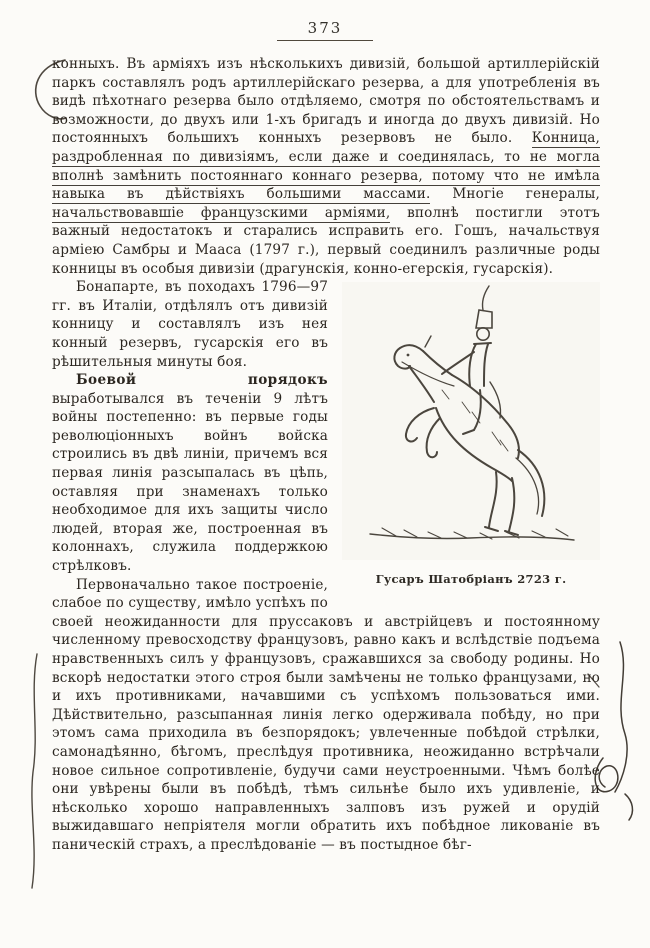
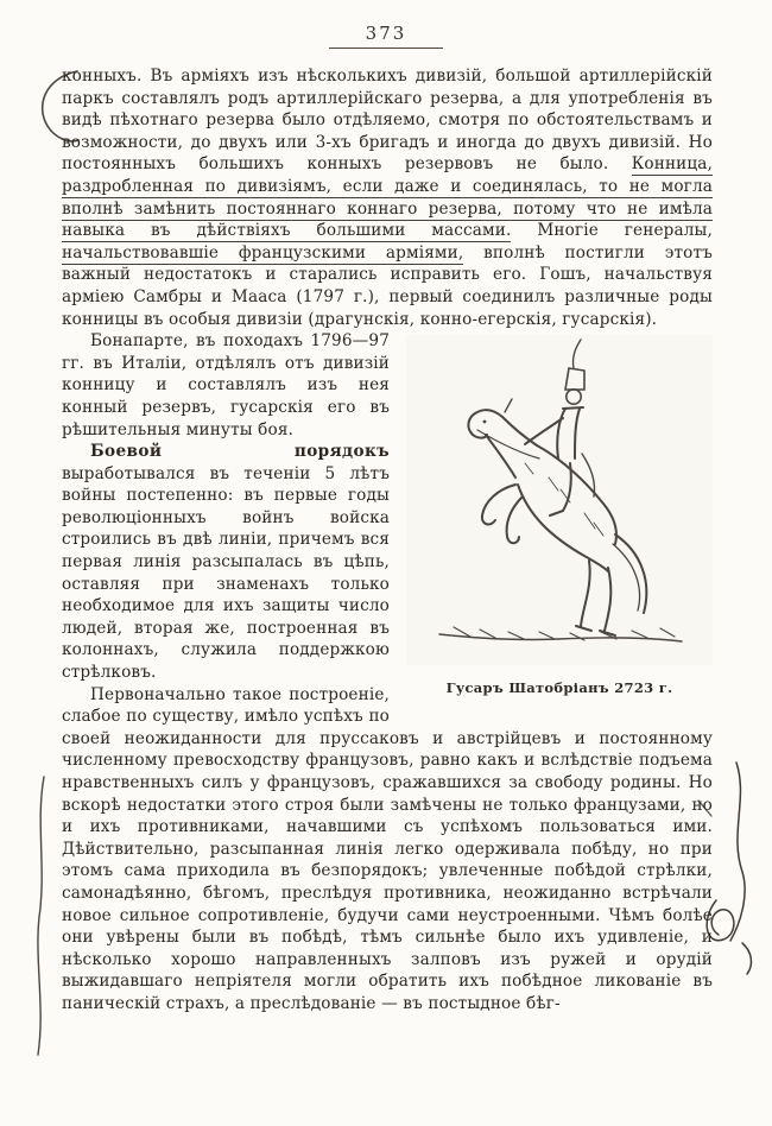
  373
- конныхъ. Въ арміяхъ изъ нѣсколькихъ дивизій, большой артиллерійскій паркъ составлялъ родъ артиллерійскаго резерва, а для употребленія въ видѣ пѣхотнаго резерва было отдѣляемо, смотря по обстоятельствамъ и возможности, до двухъ или 1-хъ бригадъ и иногда до двухъ дивизій. Но постоянныхъ большихъ конныхъ резервовъ не было. Конница, раздробленная по дивизіямъ, если даже и соединялась, то не могла вполнѣ замѣнить постояннаго коннаго резерва, потому что не имѣла навыка въ дѣйствіяхъ большими массами. Многіе генералы, начальствовавшіе французскими арміями, вполнѣ постигли этотъ важный недостатокъ и старались исправить его. Гошъ, начальствуя арміею Самбры и Мааса (1797 г.), первый соединилъ различные роды конницы въ особыя дивизіи (драгунскія, конно-егерскія, гусарскія).
+ конныхъ. Въ арміяхъ изъ нѣсколькихъ дивизій, большой артиллерійскій паркъ составлялъ родъ артиллерійскаго резерва, а для употребленія въ видѣ пѣхотнаго резерва было отдѣляемо, смотря по обстоятельствамъ и возможности, до двухъ или 3-хъ бригадъ и иногда до двухъ дивизій. Но постоянныхъ большихъ конныхъ резервовъ не было. Конница, раздробленная по дивизіямъ, если даже и соединялась, то не могла вполнѣ замѣнить постояннаго коннаго резерва, потому что не имѣла навыка въ дѣйствіяхъ большими массами. Многіе генералы, начальствовавшіе французскими арміями, вполнѣ постигли этотъ важный недостатокъ и старались исправить его. Гошъ, начальствуя арміею Самбры и Мааса (1797 г.), первый соединилъ различные роды конницы въ особыя дивизіи (драгунскія, конно-егерскія, гусарскія).
  Гусаръ Шатобріанъ 2723 г.
  Бонапарте, въ походахъ 1796—97 гг. въ Италіи, отдѣлялъ отъ дивизій конницу и составлялъ изъ нея конный резервъ, гусарскія его въ рѣшительныя минуты боя.
- Боевой порядокъ выработывался въ теченіи 9 лѣтъ войны постепенно: въ первые годы революціонныхъ войнъ войска строились въ двѣ линіи, причемъ вся первая линія разсыпалась въ цѣпь, оставляя при знаменахъ только необходимое для ихъ защиты число людей, вторая же, построенная въ колоннахъ, служила поддержкою стрѣлковъ.
+ Боевой порядокъ выработывался въ теченіи 5 лѣтъ войны постепенно: въ первые годы революціонныхъ войнъ войска строились въ двѣ линіи, причемъ вся первая линія разсыпалась въ цѣпь, оставляя при знаменахъ только необходимое для ихъ защиты число людей, вторая же, построенная въ колоннахъ, служила поддержкою стрѣлковъ.
  Первоначально такое построеніе, слабое по существу, имѣло успѣхъ по своей неожиданности для пруссаковъ и австрійцевъ и постоянному численному превосходству французовъ, равно какъ и вслѣдствіе подъема нравственныхъ силъ у французовъ, сражавшихся за свободу родины. Но вскорѣ недостатки этого строя были замѣчены не только французами, но и ихъ противниками, начавшими съ успѣхомъ пользоваться ими. Дѣйствительно, разсыпанная линія легко одерживала побѣду, но при этомъ сама приходила въ безпорядокъ; увлеченные побѣдой стрѣлки, самонадѣянно, бѣгомъ, преслѣдуя противника, неожиданно встрѣчали новое сильное сопротивленіе, будучи сами неустроенными. Чѣмъ болѣ они увѣрены были въ побѣдѣ, тѣмъ сильнѣе было ихъ удивленіе, и нѣсколько хорошо направленныхъ залповъ изъ ружей и орудій выжидавшаго непріятеля могли обратить ихъ побѣдное ликованіе въ паническій страхъ, а преслѣдованіе — въ постыдное бѣг-
